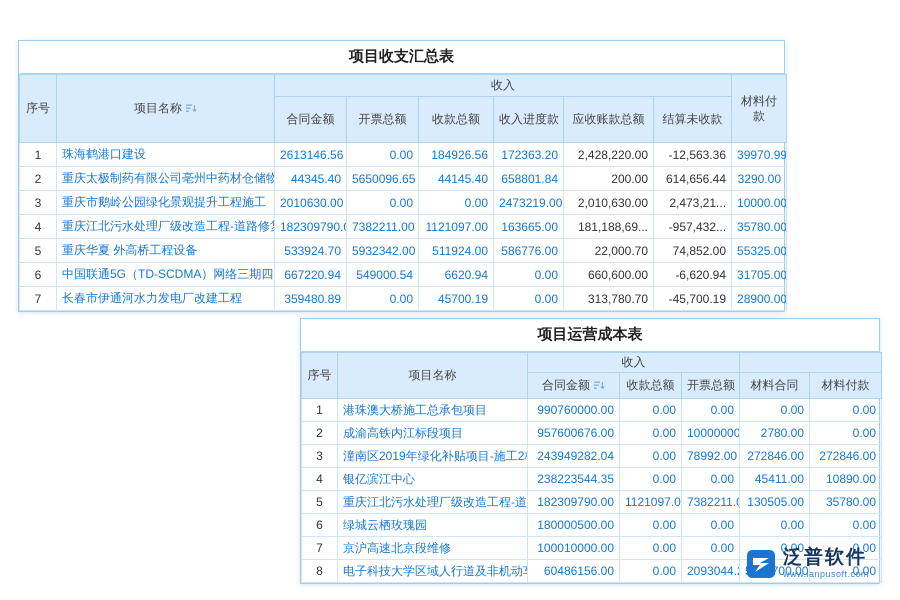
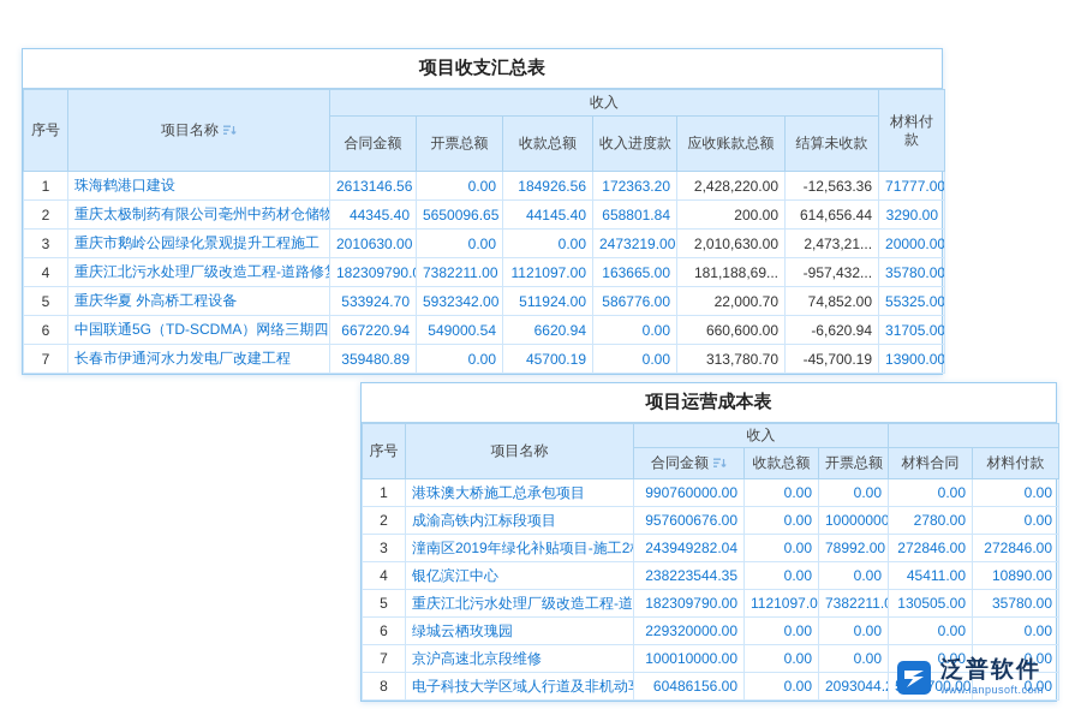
  项目收支汇总表
  序号	项目名称	收入	材料付款
  合同金额	开票总额	收款总额	收入进度款	应收账款总额	结算未收款
- 1	珠海鹤港口建设	2613146.56	0.00	184926.56	172363.20	2,428,220.00	-12,563.36	39970.99
+ 1	珠海鹤港口建设	2613146.56	0.00	184926.56	172363.20	2,428,220.00	-12,563.36	71777.00
  2	重庆太极制药有限公司亳州中药材仓储物	44345.40	5650096.65	44145.40	658801.84	200.00	614,656.44	3290.00
- 3	重庆市鹅岭公园绿化景观提升工程施工	2010630.00	0.00	0.00	2473219.00	2,010,630.00	2,473,21...	10000.00
+ 3	重庆市鹅岭公园绿化景观提升工程施工	2010630.00	0.00	0.00	2473219.00	2,010,630.00	2,473,21...	20000.00
  4	重庆江北污水处理厂级改造工程-道路修	182309790.	7382211.00	1121097.00	163665.00	181,188,69...	-957,432...	35780.00
  5	重庆华夏 外高桥工程设备	533924.70	5932342.00	511924.00	586776.00	22,000.70	74,852.00	55325.00
  6	中国联通5G（TD-SCDMA）网络三期四	667220.94	549000.54	6620.94	0.00	660,600.00	-6,620.94	31705.00
- 7	长春市伊通河水力发电厂改建工程	359480.89	0.00	45700.19	0.00	313,780.70	-45,700.19	28900.00
+ 7	长春市伊通河水力发电厂改建工程	359480.89	0.00	45700.19	0.00	313,780.70	-45,700.19	13900.00
  项目运营成本表
  序号	项目名称	收入
  合同金额	收款总额	开票总额	材料合同	材料付款
  1	港珠澳大桥施工总承包项目	990760000.00	0.00	0.00	0.00	0.00
  2	成渝高铁内江标段项目	957600676.00	0.00	10000000	2780.00	0.00
  3	潼南区2019年绿化补贴项目-施工2	243949282.04	0.00	78992.00	272846.00	272846.00
  4	银亿滨江中心	238223544.35	0.00	0.00	45411.00	10890.00
  5	重庆江北污水处理厂级改造工程-道	182309790.00	1121097.0	7382211.0	130505.00	35780.00
- 6	绿城云栖玫瑰园	180000500.00	0.00	0.00	0.00	0.00
+ 6	绿城云栖玫瑰园	229320000.00	0.00	0.00	0.00	0.00
  7	京沪高速北京段维修	100010000.00	0.00	0.00	0.00	0.00
  8	电子科技大学区域人行道及非机动	60486156.00	0.00	2093044.	700.00	0.00
  泛普软件
  www.lanpusoft.com
